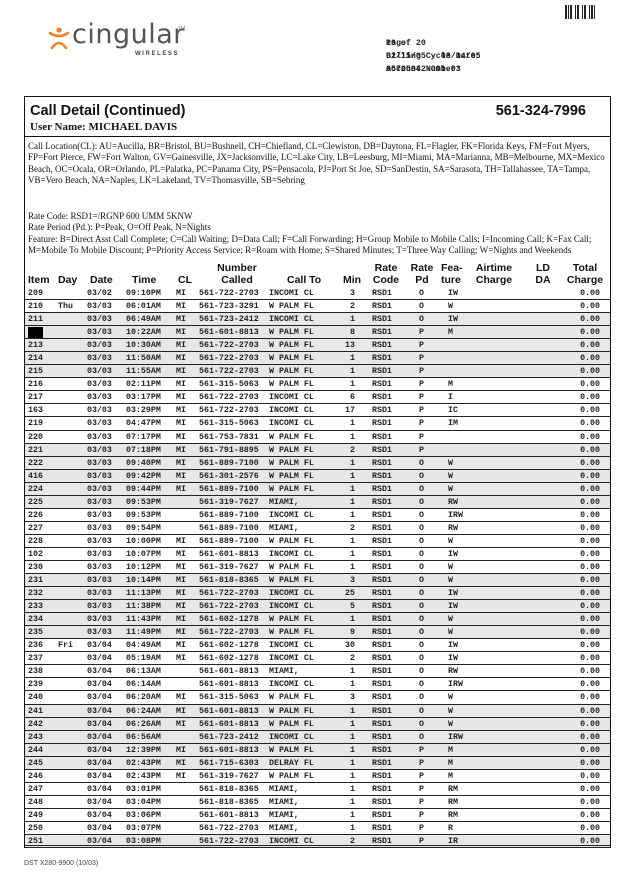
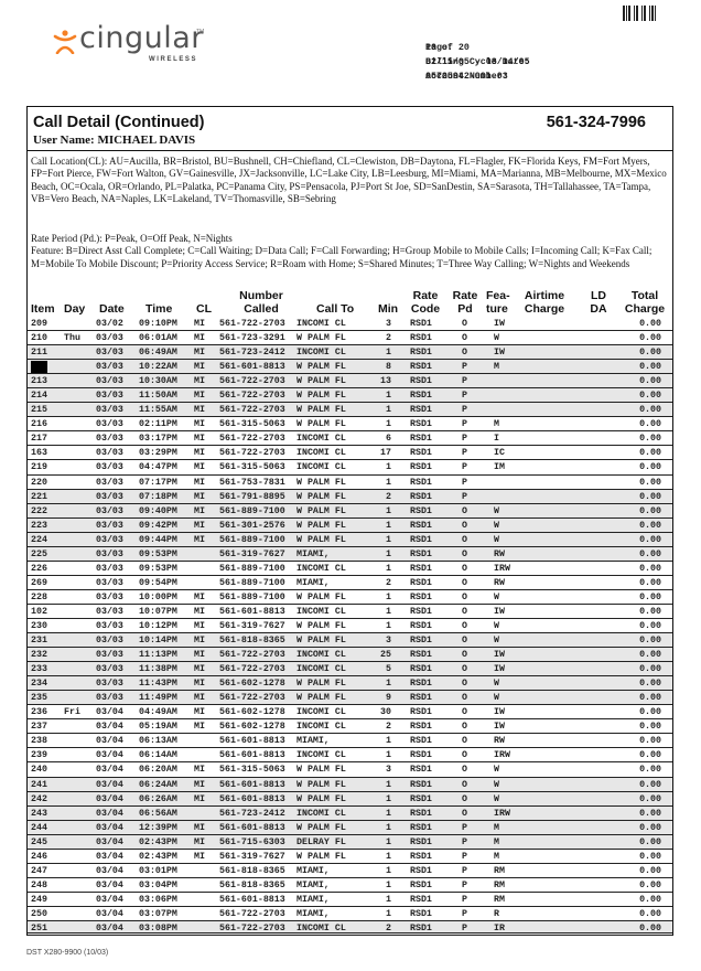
  cingular
  Page:
  10 of 20
  Billing Cycle Date:
  02/15/05 - 03/14/05
  Account Number:
  05725942-001-03
  Call Detail (Continued)
  561-324-7996
  User Name: MICHAEL DAVIS
  Call Location(CL): AU=Aucilla, BR=Bristol, BU=Bushnell, CH=Chiefland, CL=Clewiston, DB=Daytona, FL=Flagler, FK=Florida Keys, FM=Fort Myers, FP=Fort Pierce, FW=Fort Walton, GV=Gainesville, JX=Jacksonville, LC=Lake City, LB=Leesburg, MI=Miami, MA=Marianna, MB=Melbourne, MX=Mexico Beach, OC=Ocala, OR=Orlando, PL=Palatka, PC=Panama City, PS=Pensacola, PJ=Port St Joe, SD=SanDestin, SA=Sarasota, TH=Tallahassee, TA=Tampa, VB=Vero Beach, NA=Naples, LK=Lakeland, TV=Thomasville, SB=Sebring
- Rate Code: RSD1=/RGNP 600 UMM 5KNW
  Rate Period (Pd.): P=Peak, O=Off Peak, N=Nights
  Feature: B=Direct Asst Call Complete; C=Call Waiting; D=Data Call; F=Call Forwarding; H=Group Mobile to Mobile Calls; I=Incoming Call; K=Fax Call; M=Mobile To Mobile Discount; P=Priority Access Service; R=Roam with Home; S=Shared Minutes; T=Three Way Calling; W=Nights and Weekends
  Item
  Day
  Date
  Time
  CL
  Number
  Called
  Call To
  Min
  Rate
  Code
  Rate
  Pd
  Fea-
  ture
  Airtime
  Charge
  LD
  DA
  Total
  Charge
  209
  03/02
  09:10PM
  MI
  561-722-2703
  INCOMI CL
  3
  RSD1
  O
  IW
  0.00
  210
  Thu
  03/03
  06:01AM
  MI
  561-723-3291
  W PALM FL
  2
  RSD1
  O
  W
  0.00
  211
  03/03
  06:49AM
  MI
  561-723-2412
  INCOMI CL
  1
  RSD1
  O
  IW
  0.00
  03/03
  10:22AM
  MI
  561-601-8813
  W PALM FL
  8
  RSD1
  P
  M
  0.00
  213
  03/03
  10:30AM
  MI
  561-722-2703
  W PALM FL
  13
  RSD1
  P
  0.00
  214
  03/03
  11:50AM
  MI
  561-722-2703
  W PALM FL
  1
  RSD1
  P
  0.00
  215
  03/03
  11:55AM
  MI
  561-722-2703
  W PALM FL
  1
  RSD1
  P
  0.00
  216
  03/03
  02:11PM
  MI
  561-315-5063
  W PALM FL
  1
  RSD1
  P
  M
  0.00
  217
  03/03
  03:17PM
  MI
  561-722-2703
  INCOMI CL
  6
  RSD1
  P
  I
  0.00
  163
  03/03
  03:29PM
  MI
  561-722-2703
  INCOMI CL
  17
  RSD1
  P
  IC
  0.00
  219
  03/03
  04:47PM
  MI
  561-315-5063
  INCOMI CL
  1
  RSD1
  P
  IM
  0.00
  220
  03/03
  07:17PM
  MI
  561-753-7831
  W PALM FL
  1
  RSD1
  P
  0.00
  221
  03/03
  07:18PM
  MI
  561-791-8895
  W PALM FL
  2
  RSD1
  P
  0.00
  222
  03/03
  09:40PM
  MI
  561-889-7100
  W PALM FL
  1
  RSD1
  O
  W
  0.00
- 416
+ 223
  03/03
  09:42PM
  MI
  561-301-2576
  W PALM FL
  1
  RSD1
  O
  W
  0.00
  224
  03/03
  09:44PM
  MI
  561-889-7100
  W PALM FL
  1
  RSD1
  O
  W
  0.00
  225
  03/03
  09:53PM
  561-319-7627
  MIAMI,
  1
  RSD1
  O
  RW
  0.00
  226
  03/03
  09:53PM
  561-889-7100
  INCOMI CL
  1
  RSD1
  O
  IRW
  0.00
- 227
+ 269
  03/03
  09:54PM
  561-889-7100
  MIAMI,
  2
  RSD1
  O
  RW
  0.00
  228
  03/03
  10:00PM
  MI
  561-889-7100
  W PALM FL
  1
  RSD1
  O
  W
  0.00
  102
  03/03
  10:07PM
  MI
  561-601-8813
  INCOMI CL
  1
  RSD1
  O
  IW
  0.00
  230
  03/03
  10:12PM
  MI
  561-319-7627
  W PALM FL
  1
  RSD1
  O
  W
  0.00
  231
  03/03
  10:14PM
  MI
  561-818-8365
  W PALM FL
  3
  RSD1
  O
  W
  0.00
  232
  03/03
  11:13PM
  MI
  561-722-2703
  INCOMI CL
  25
  RSD1
  O
  IW
  0.00
  233
  03/03
  11:38PM
  MI
  561-722-2703
  INCOMI CL
  5
  RSD1
  O
  IW
  0.00
  234
  03/03
  11:43PM
  MI
  561-602-1278
  W PALM FL
  1
  RSD1
  O
  W
  0.00
  235
  03/03
  11:49PM
  MI
  561-722-2703
  W PALM FL
  9
  RSD1
  O
  W
  0.00
  236
  Fri
  03/04
  04:49AM
  MI
  561-602-1278
  INCOMI CL
  30
  RSD1
  O
  IW
  0.00
  237
  03/04
  05:19AM
  MI
  561-602-1278
  INCOMI CL
  2
  RSD1
  O
  IW
  0.00
  238
  03/04
  06:13AM
  561-601-8813
  MIAMI,
  1
  RSD1
  O
  RW
  0.00
  239
  03/04
  06:14AM
  561-601-8813
  INCOMI CL
  1
  RSD1
  O
  IRW
  0.00
  240
  03/04
  06:20AM
  MI
  561-315-5063
  W PALM FL
  3
  RSD1
  O
  W
  0.00
  241
  03/04
  06:24AM
  MI
  561-601-8813
  W PALM FL
  1
  RSD1
  O
  W
  0.00
  242
  03/04
  06:26AM
  MI
  561-601-8813
  W PALM FL
  1
  RSD1
  O
  W
  0.00
  243
  03/04
  06:56AM
  561-723-2412
  INCOMI CL
  1
  RSD1
  O
  IRW
  0.00
  244
  03/04
  12:39PM
  MI
  561-601-8813
  W PALM FL
  1
  RSD1
  P
  M
  0.00
  245
  03/04
  02:43PM
  MI
  561-715-6303
  DELRAY FL
  1
  RSD1
  P
  M
  0.00
  246
  03/04
  02:43PM
  MI
  561-319-7627
  W PALM FL
  1
  RSD1
  P
  M
  0.00
  247
  03/04
  03:01PM
  561-818-8365
  MIAMI,
  1
  RSD1
  P
  RM
  0.00
  248
  03/04
  03:04PM
  561-818-8365
  MIAMI,
  1
  RSD1
  P
  RM
  0.00
  249
  03/04
  03:06PM
  561-601-8813
  MIAMI,
  1
  RSD1
  P
  RM
  0.00
  250
  03/04
  03:07PM
  561-722-2703
  MIAMI,
  1
  RSD1
  P
  R
  0.00
  251
  03/04
  03:08PM
  561-722-2703
  INCOMI CL
  2
  RSD1
  P
  IR
  0.00
